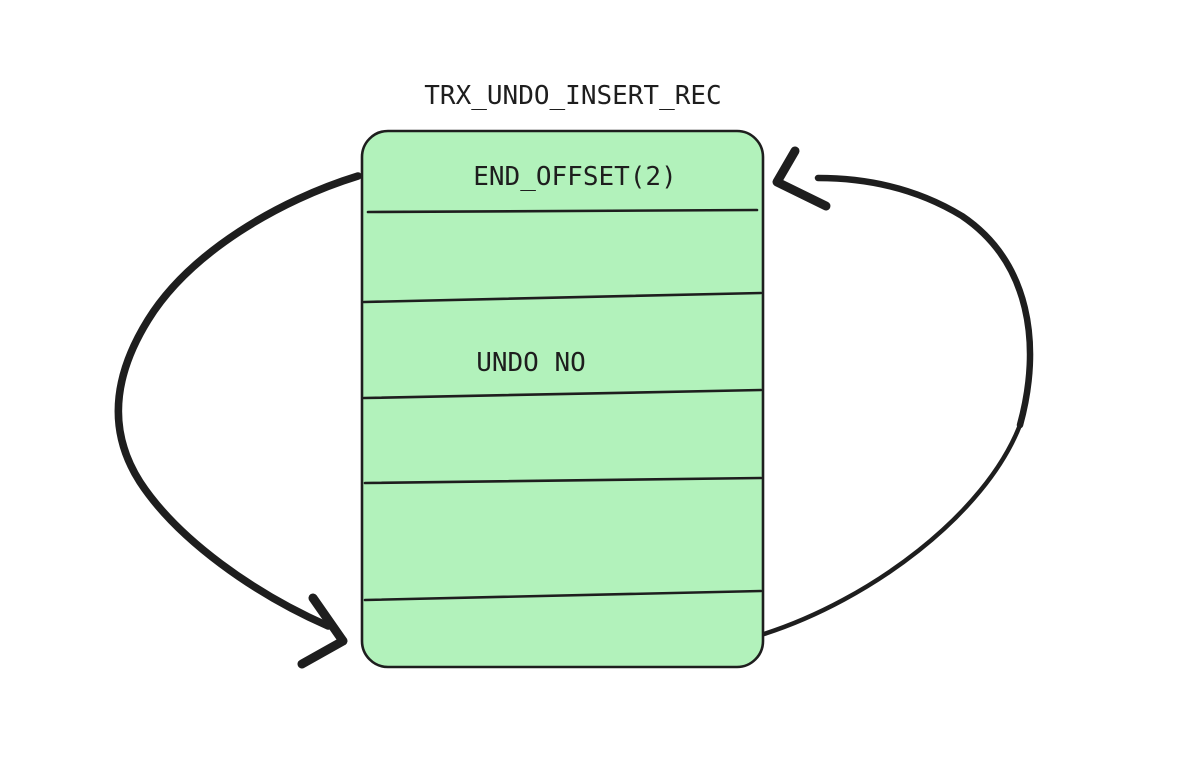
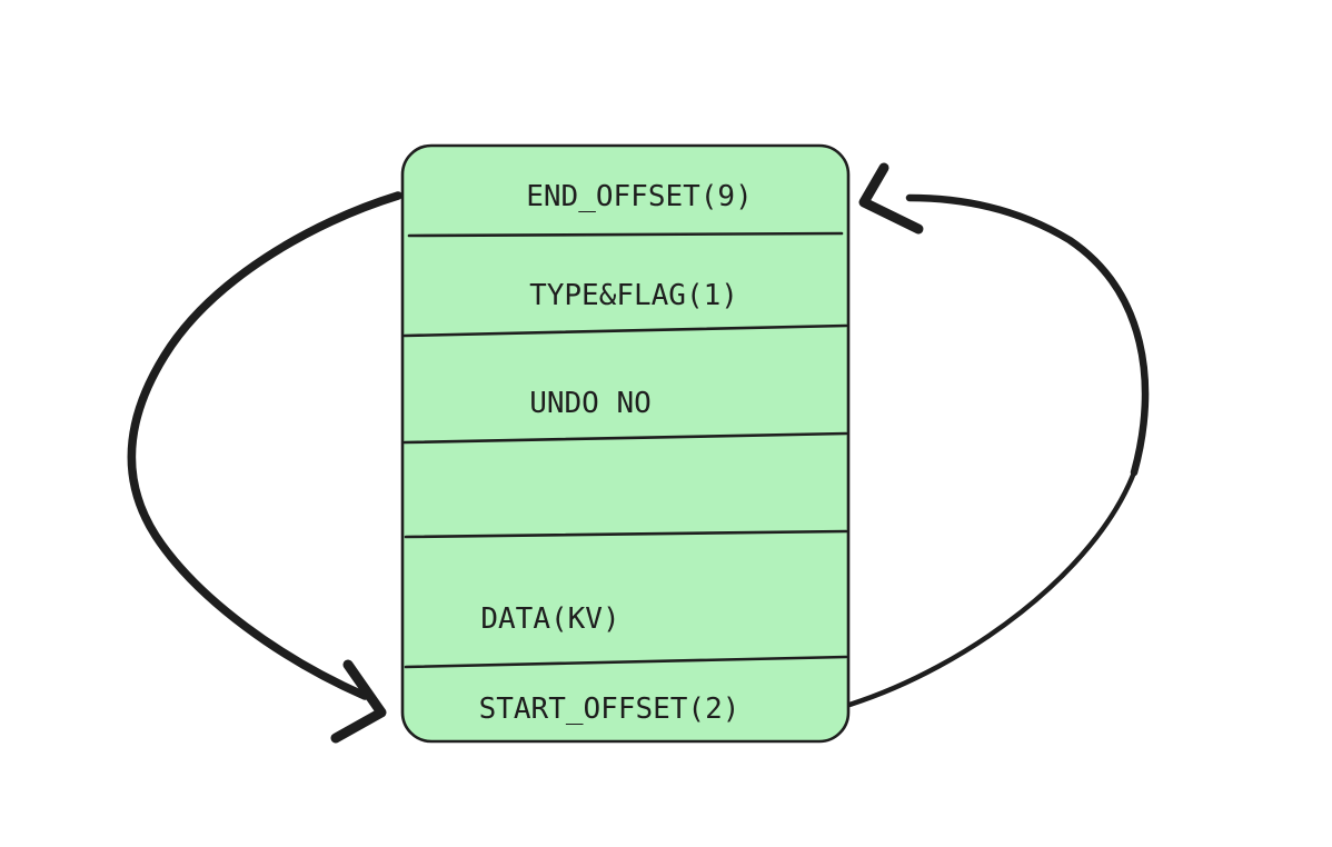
- TRX_UNDO_INSERT_REC
- END_OFFSET(2)
+ END_OFFSET(9)
+ TYPE&FLAG(1)
  UNDO NO
+ DATA(KV)
+ START_OFFSET(2)
